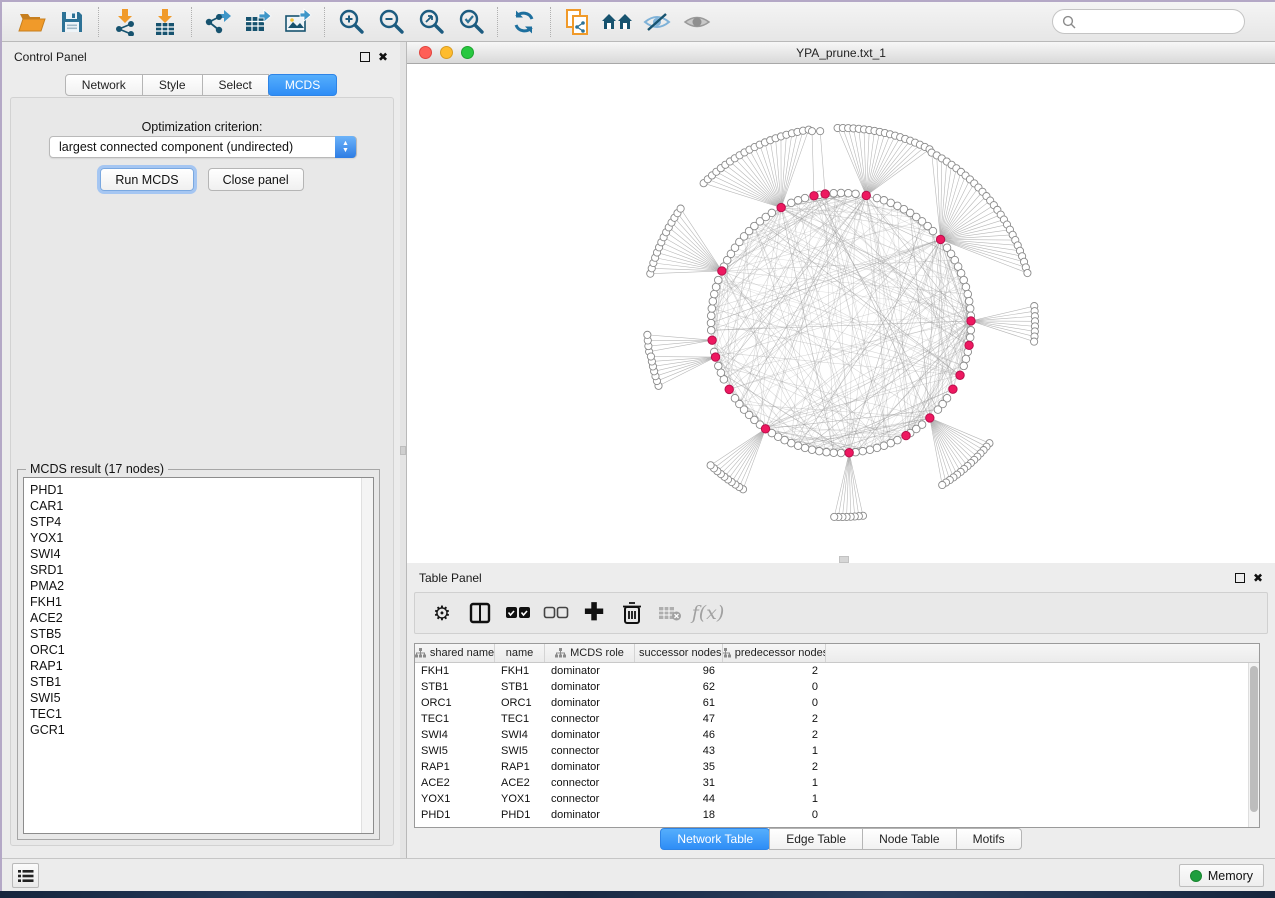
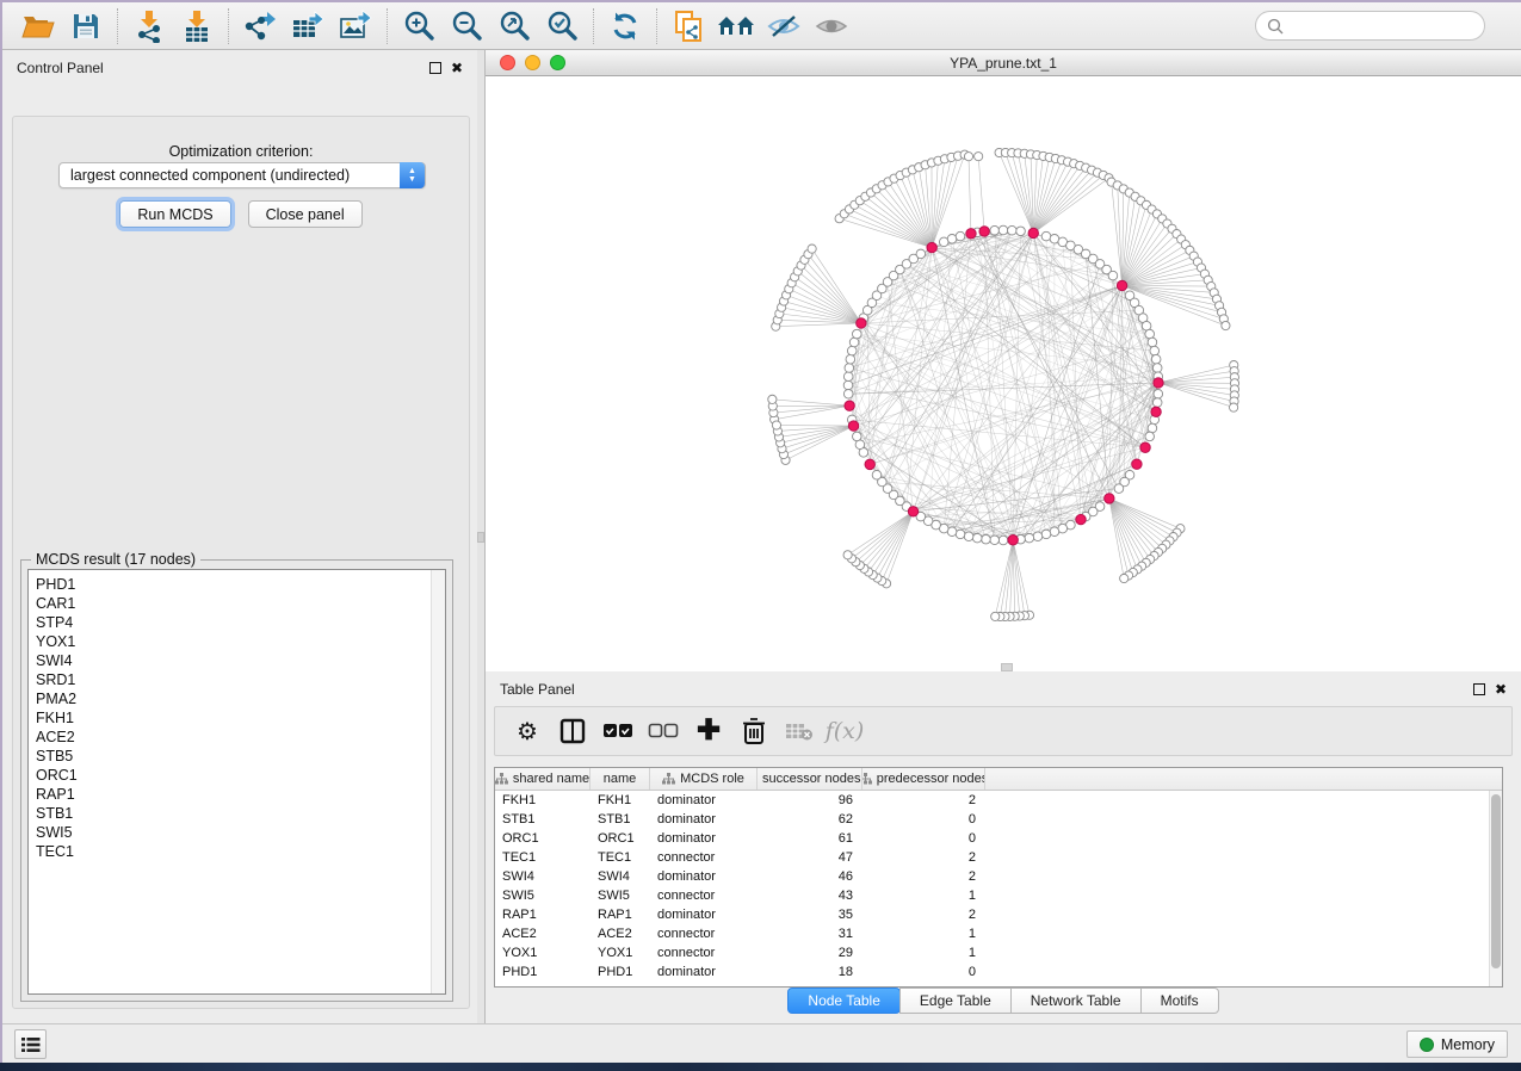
  Control Panel
  ✖
- Network
- Style
- Select
- MCDS
  Optimization criterion:
  largest connected component (undirected)
  Run MCDS
  Close panel
  MCDS result (17 nodes)
  PHD1
  CAR1
  STP4
  YOX1
  SWI4
  SRD1
  PMA2
  FKH1
  ACE2
  STB5
  ORC1
  RAP1
  STB1
  SWI5
  TEC1
- GCR1
  YPA_prune.txt_1
  Table Panel
  ✖
  ⚙
  ✚
  f(x)
  shared name
  name
  MCDS role
  successor nodes
  predecessor node
  FKH1
  FKH1
  dominator
  96
  2
  STB1
  STB1
  dominator
  62
  0
  ORC1
  ORC1
  dominator
  61
  0
  TEC1
  TEC1
  connector
  47
  2
  SWI4
  SWI4
  dominator
  46
  2
  SWI5
  SWI5
  connector
  43
  1
  RAP1
  RAP1
  dominator
  35
  2
  ACE2
  ACE2
  connector
  31
  1
  YOX1
  YOX1
  connector
- 44
+ 29
  1
  PHD1
  PHD1
  dominator
  18
  0
- Network Table
+ Node Table
  Edge Table
- Node Table
+ Network Table
  Motifs
  Memory
